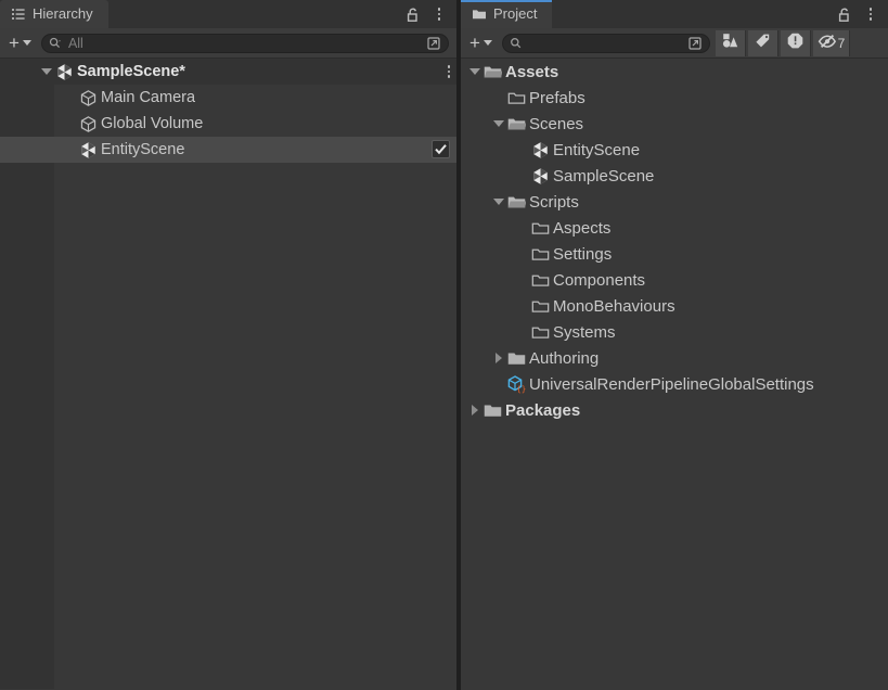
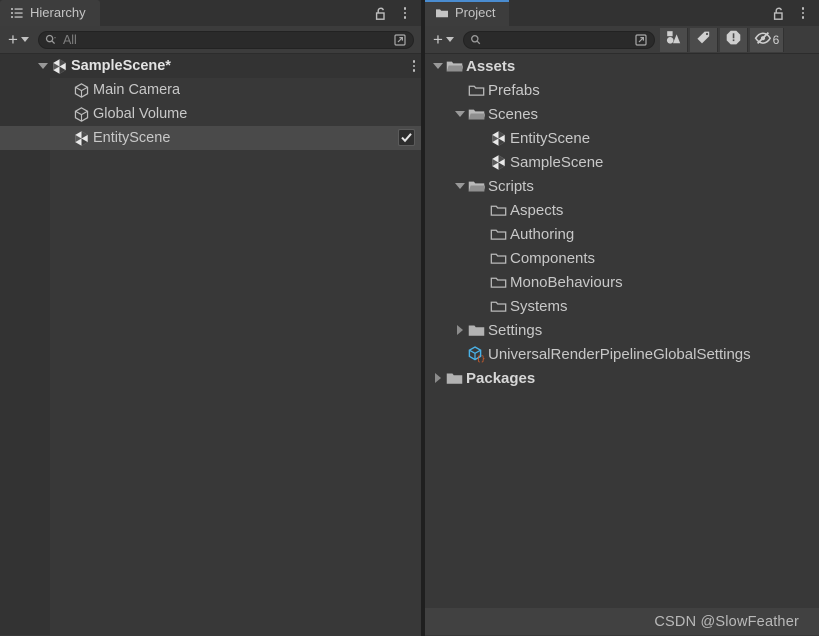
  Hierarchy
  +
  All
  SampleScene*
  Main Camera
  Global Volume
  EntityScene
  Project
  +
- 7
+ 6
  Assets
  Prefabs
  Scenes
  EntityScene
  SampleScene
  Scripts
  Aspects
- Settings
+ Authoring
  Components
  MonoBehaviours
  Systems
- Authoring
+ Settings
  {}
  UniversalRenderPipelineGlobalSettings
  Packages
+ CSDN @SlowFeather
